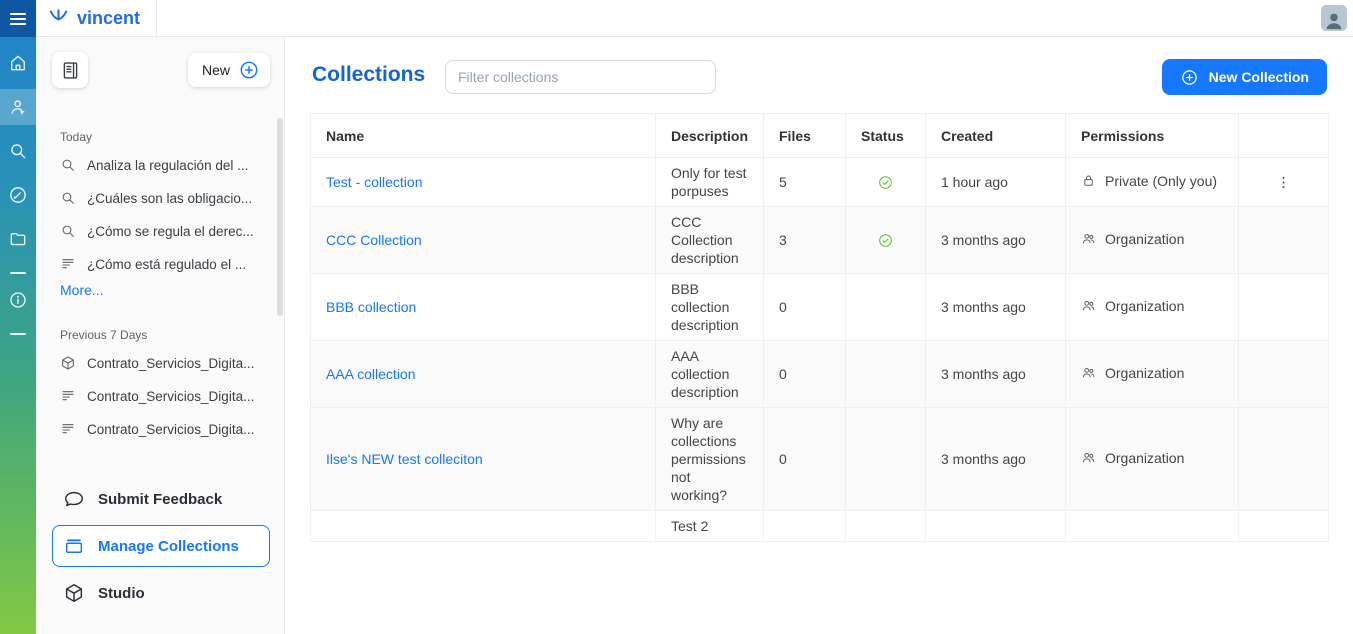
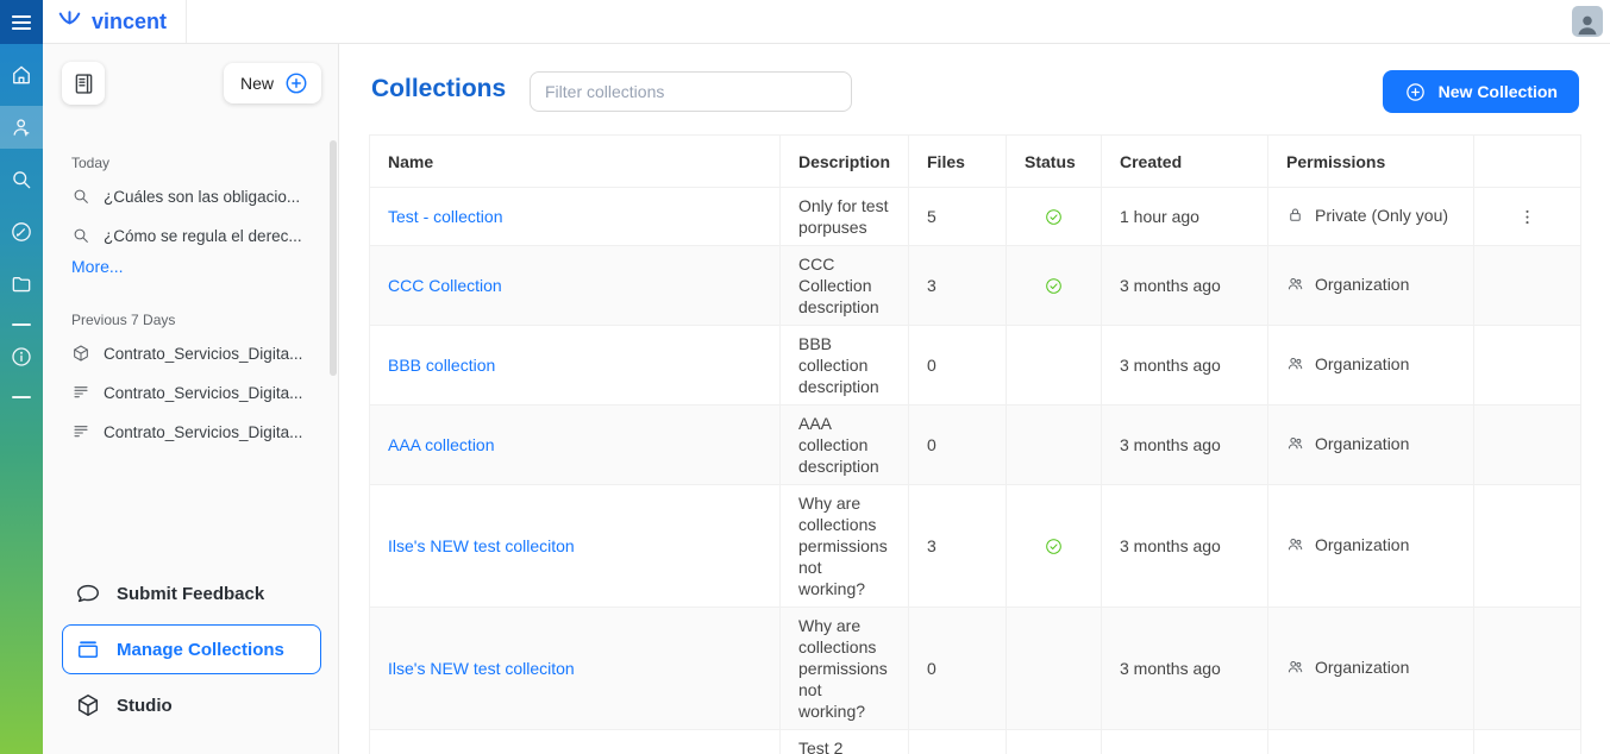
  vincent
  New
  Today
- Analiza la regulación del ...
  ¿Cuáles son las obligacio...
  ¿Cómo se regula el derec...
- ¿Cómo está regulado el ...
  More...
  Previous 7 Days
  Contrato_Servicios_Digita...
  Contrato_Servicios_Digita...
  Contrato_Servicios_Digita...
  Submit Feedback
  Manage Collections
  Studio
  Collections
  Filter collections
  New Collection
  Name	Description	Files	Status	Created	Permissions
  Test - collection	Only for test porpuses	5		1 hour ago	Private (Only you)
  CCC Collection	CCC Collection description	3		3 months ago	Organization
  BBB collection	BBB collection description	0		3 months ago	Organization
  AAA collection	AAA collection description	0		3 months ago	Organization
+ Ilse's NEW test colleciton	Why are collections permissions not working?	3		3 months ago	Organization
  Ilse's NEW test colleciton	Why are collections permissions not working?	0		3 months ago	Organization
  	Test 2
